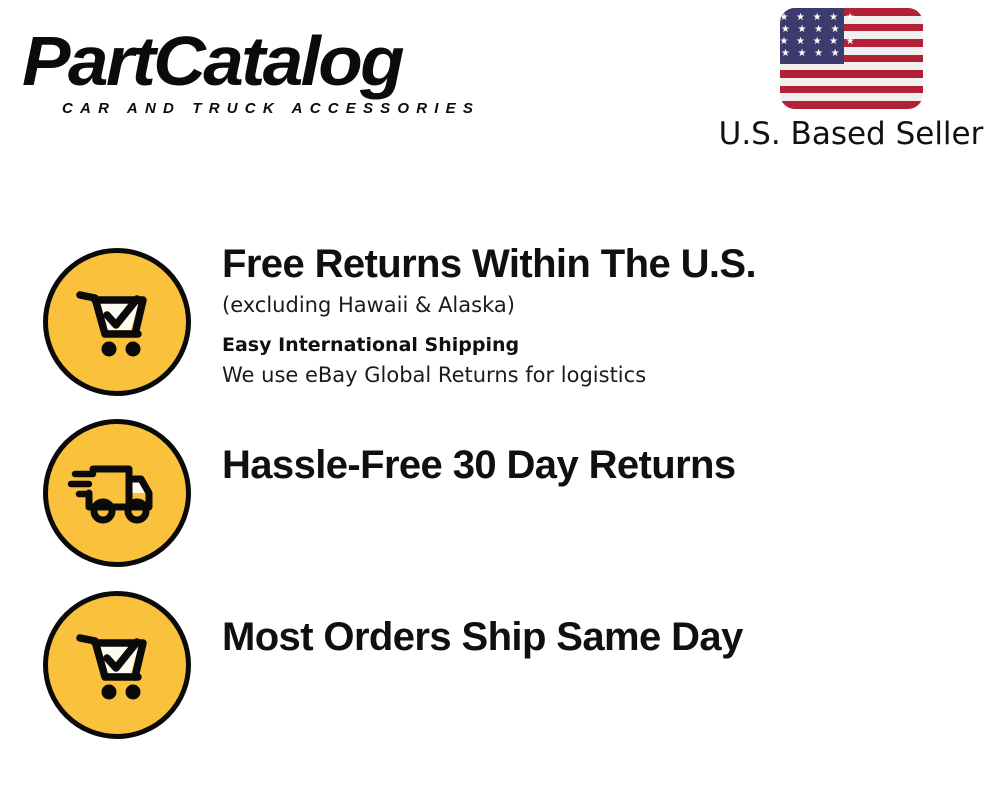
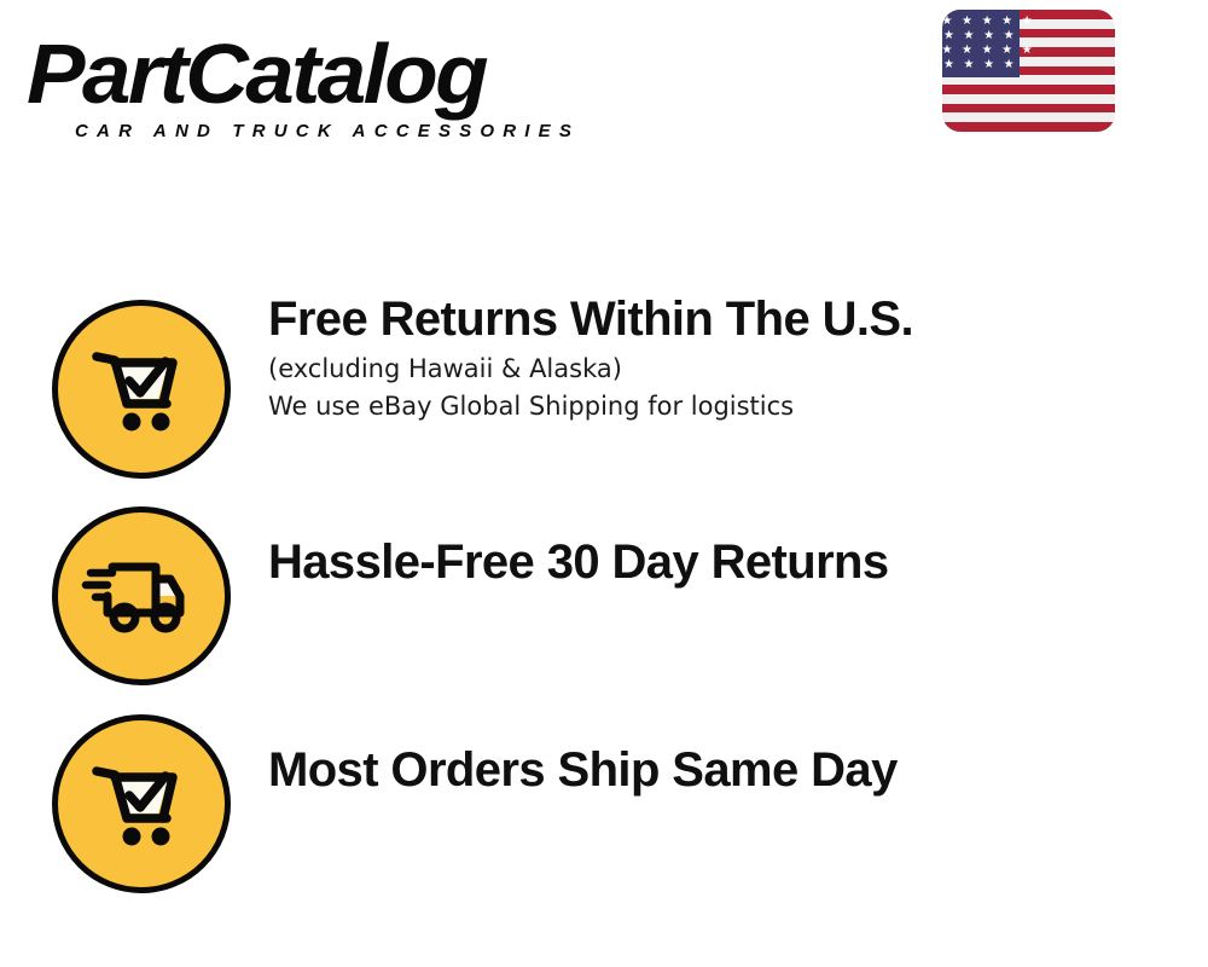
  PartCatalog
  CAR AND TRUCK ACCESSORIES
  ★ ★ ★ ★ ★
  ★ ★ ★ ★
  ★ ★ ★ ★ ★
  ★ ★ ★ ★
- U.S. Based Seller
  Free Returns Within The U.S.
  (excluding Hawaii & Alaska)
- Easy International Shipping
- We use eBay Global Returns for logistics
+ We use eBay Global Shipping for logistics
  Hassle-Free 30 Day Returns
  Most Orders Ship Same Day
